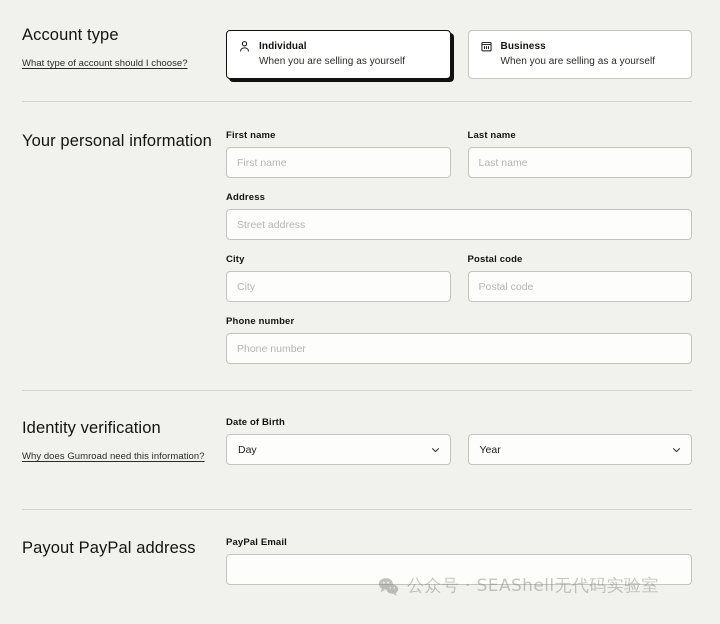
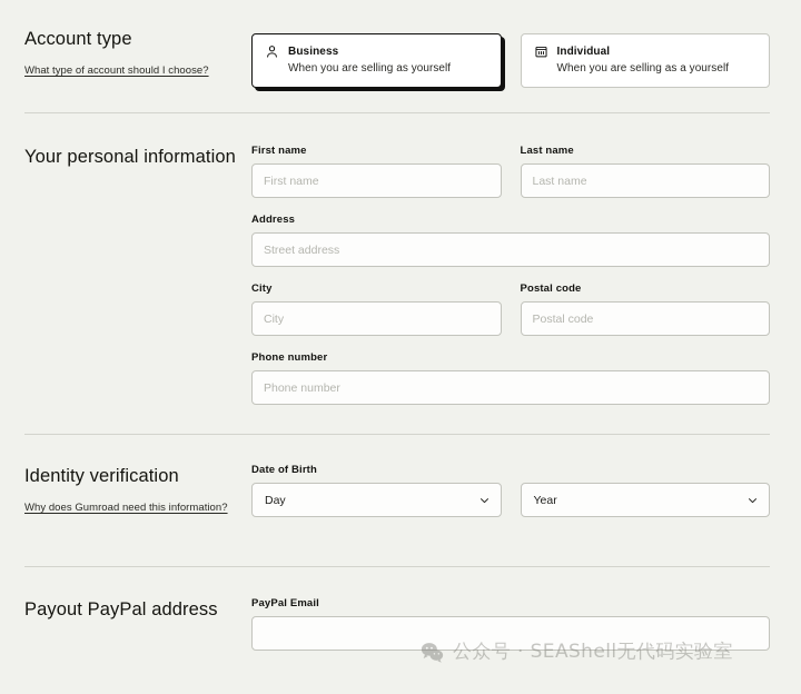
  Account type
  What type of account should I choose?
- Individual
+ Business
  When you are selling as yourself
- Business
+ Individual
  When you are selling as a yourself
  Your personal information
  First name
  First name
  Last name
  Last name
  Address
  Street address
  City
  City
  Postal code
  Postal code
  Phone number
  Phone number
  Identity verification
  Why does Gumroad need this information?
  Date of Birth
  Day
  Year
  Payout PayPal address
  PayPal Email
  公众号 · SEAShell无代码实验室
